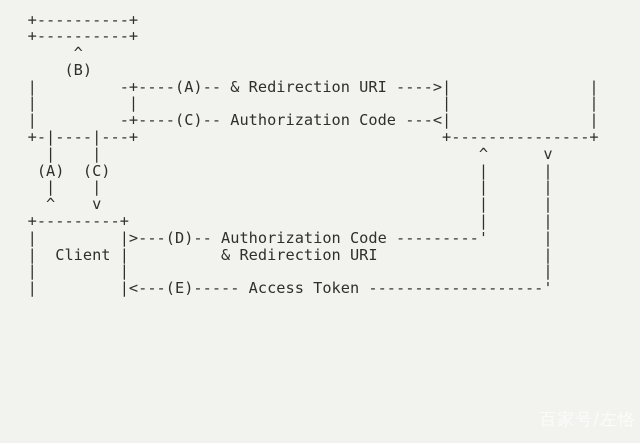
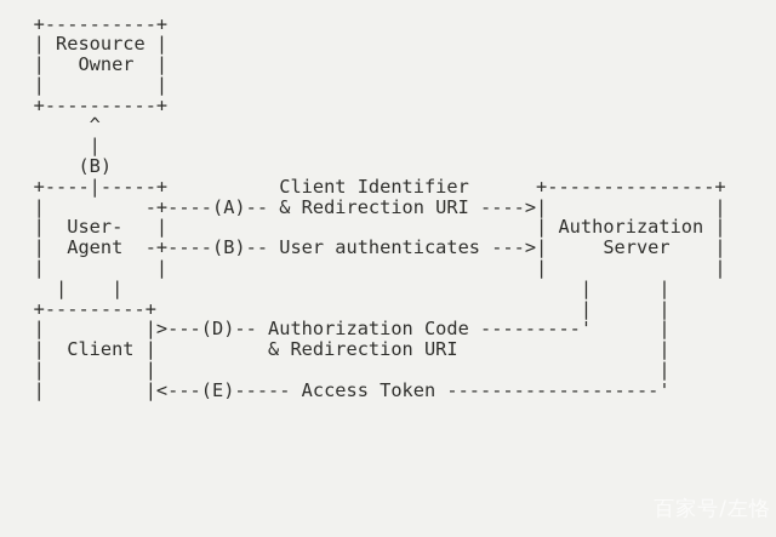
  +----------+
+ | Resource |
+ | Owner |
+ | |
  +----------+
  ^
+ |
  (B)
+ +----|-----+ Client Identifier +---------------+
  | -+----(A)-- & Redirection URI ---->| |
+ | User- | | Authorization |
+ | Agent -+----(B)-- User authenticates --->| Server |
  | | | |
- | -+----(C)-- Authorization Code ---<| |
- +-|----|---+ +---------------+
- | | ^ v
- (A) (C) | |
  | | | |
- ^ v | |
  +---------+ | |
  | |>---(D)-- Authorization Code ---------' |
  | Client | & Redirection URI |
  | | |
  | |<---(E)----- Access Token -------------------'
